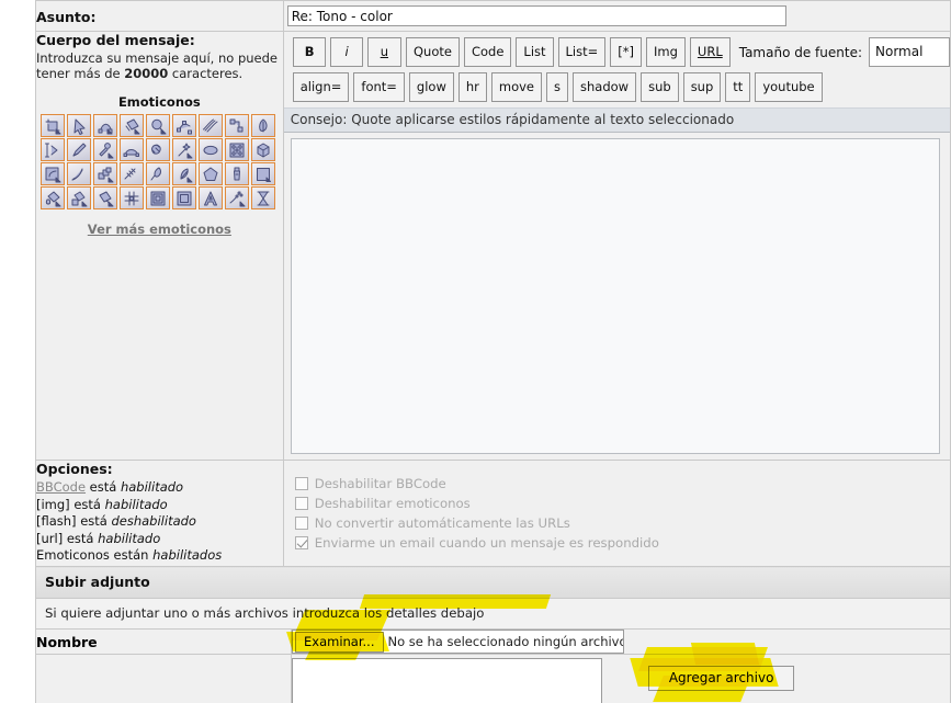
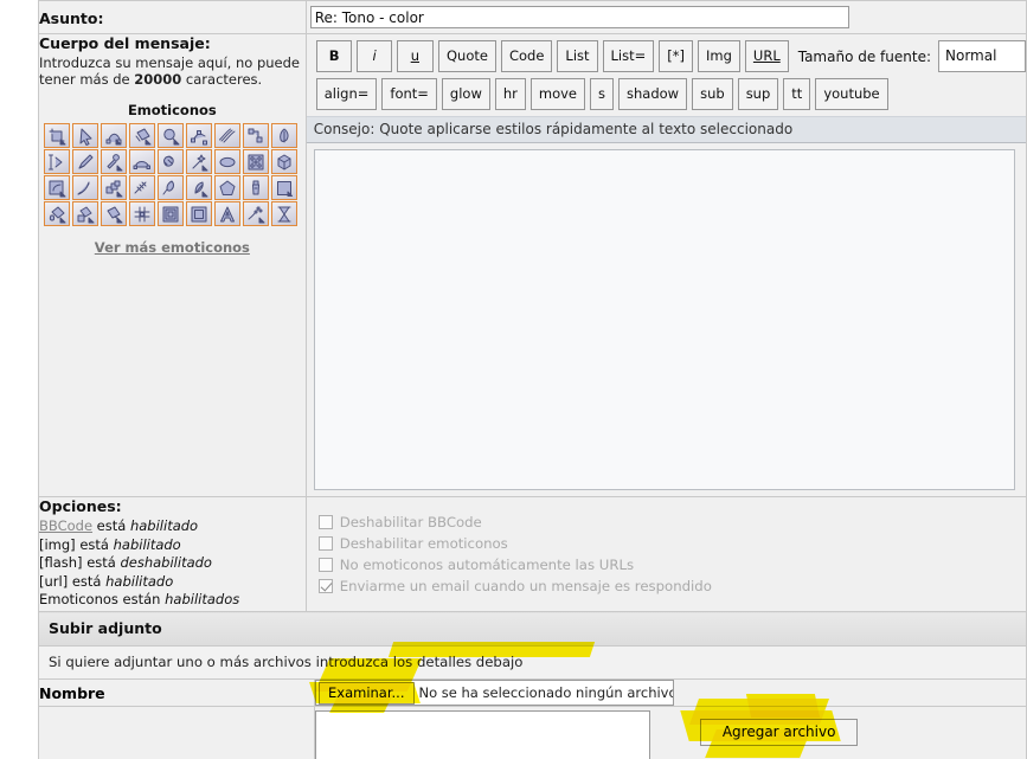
  Asunto:	Re: Tono - color
  Cuerpo del mensaje: Introduzca su mensaje aquí, no puede tener más de 20000 caracteres. Emoticonos Ver más emoticonos	B i u Quote Code List List= [*] Img URL Tamaño de fuente: Normal align= font= glow hr move s shadow sub sup tt youtube Consejo: Quote aplicarse estilos rápidamente al texto seleccionado
- Opciones: BBCode está habilitado[img] está habilitado[flash] está deshabilitado[url] está habilitadoEmoticonos están habilitados	Deshabilitar BBCodeDeshabilitar emoticonosNo convertir automáticamente las URLsEnviarme un email cuando un mensaje es respondido
+ Opciones: BBCode está habilitado[img] está habilitado[flash] está deshabilitado[url] está habilitadoEmoticonos están habilitados	Deshabilitar BBCodeDeshabilitar emoticonosNo emoticonos automáticamente las URLsEnviarme un email cuando un mensaje es respondido
  Subir adjunto
  Si quiere adjuntar uno o más archivos in detalles debajo
  Nombre	No se ha seleccionado ningún archivo
